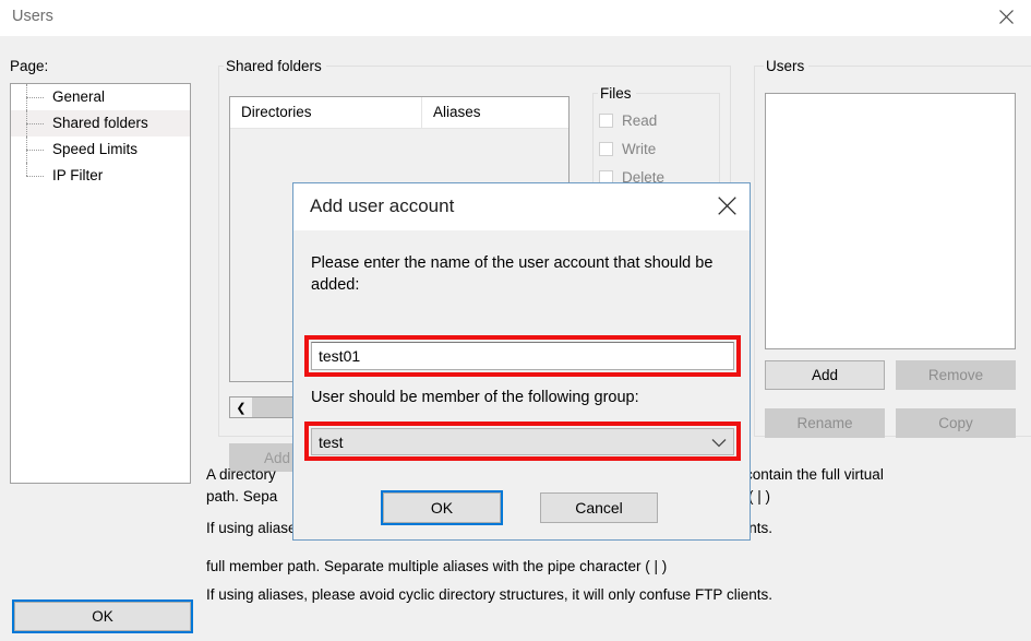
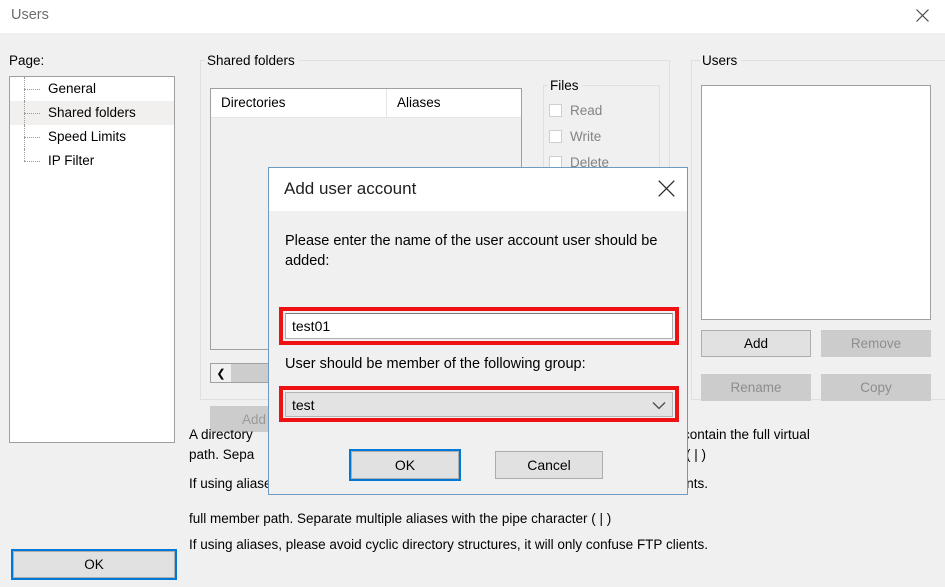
  Users
  Page:
  General
  Shared folders
  Speed Limits
  IP Filter
  OK
  Shared folders
  Directories
  Aliases
  ❮
  Add
  Files
  Read
  Write
  Delete
  Users
  Add
  Remove
  Rename
  Copy
  A directory
  ontain the full virtual
  path. Sepa
  ( | )
  full member path. Separate multiple aliases with the pipe character ( | )
  If using aliases, please avoid cyclic directory structures, it will only confuse FTP clients.
  Add user account
- Please enter the name of the user account that should be added:
+ Please enter the name of the user account user should be added:
  test01
  User should be member of the following group:
  test
  OK
  Cancel
